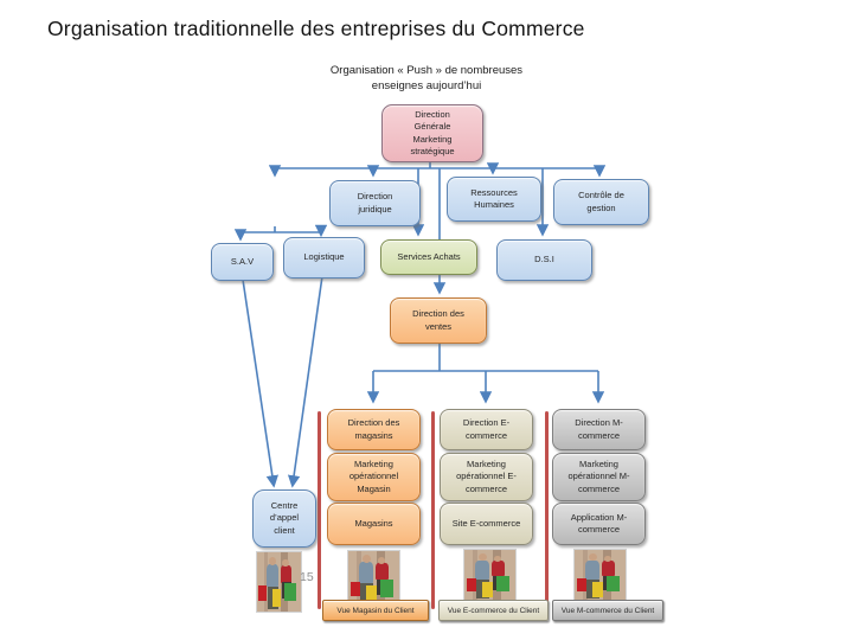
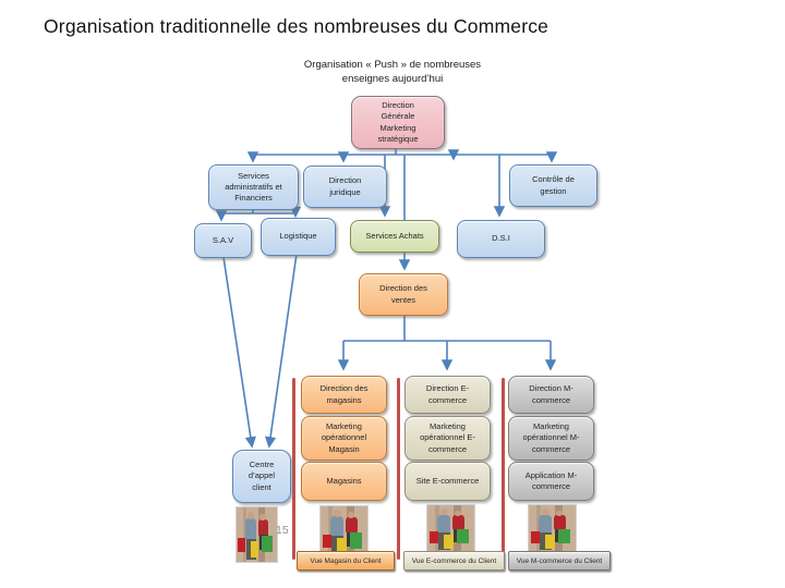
- Organisation traditionnelle des entreprises du Commerce
+ Organisation traditionnelle des nombreuses du Commerce
  Organisation « Push » de nombreuses
  enseignes aujourd’hui
  Direction
  Générale
  Marketing
  stratégique
+ Services
+ administratifs et
+ Financiers
  Direction
  juridique
- Ressources
- Humaines
  Contrôle de
  gestion
  S.A.V
  Logistique
  Services Achats
  D.S.I
  Direction des
  ventes
  Direction des
  magasins
  Marketing
  opérationnel
  Magasin
  Magasins
  Direction E-
  commerce
  Marketing
  opérationnel E-
  commerce
  Site E-commerce
  Direction M-
  commerce
  Marketing
  opérationnel M-
  commerce
  Application M-
  commerce
  Centre
  d’appel
  client
  15
